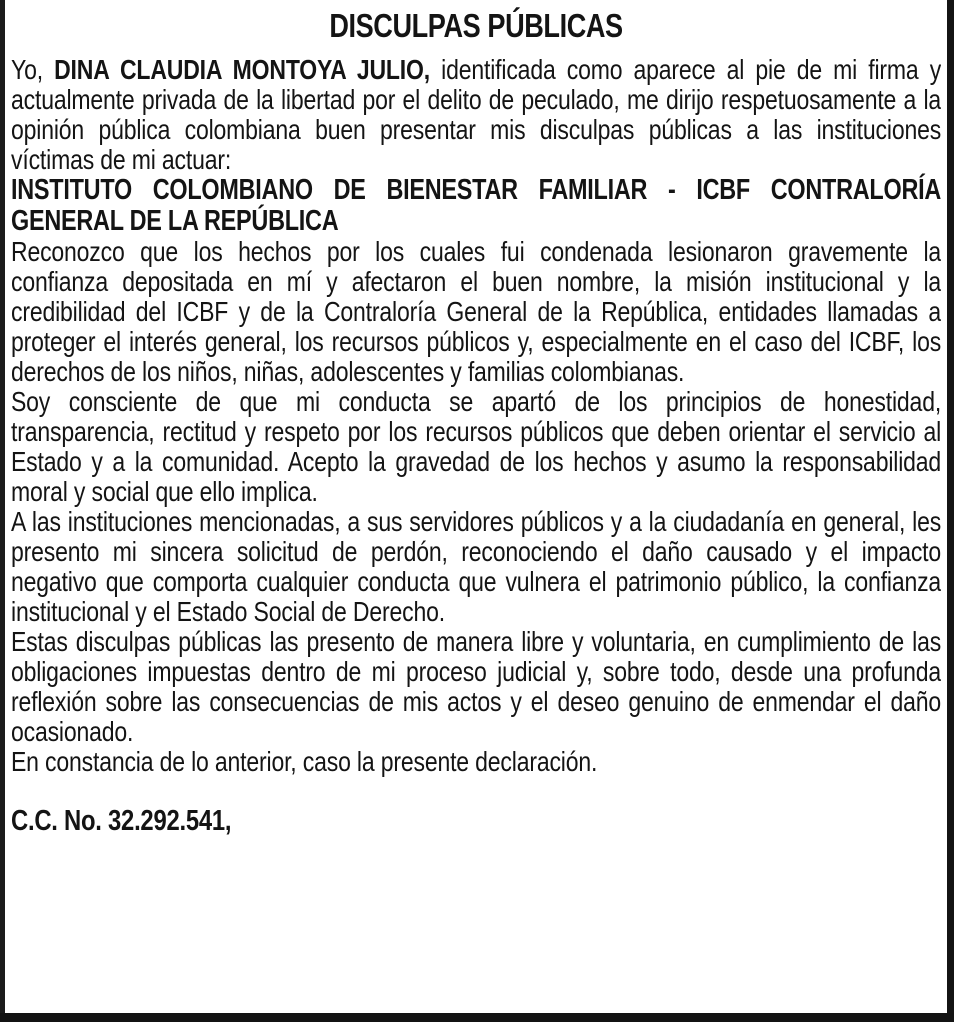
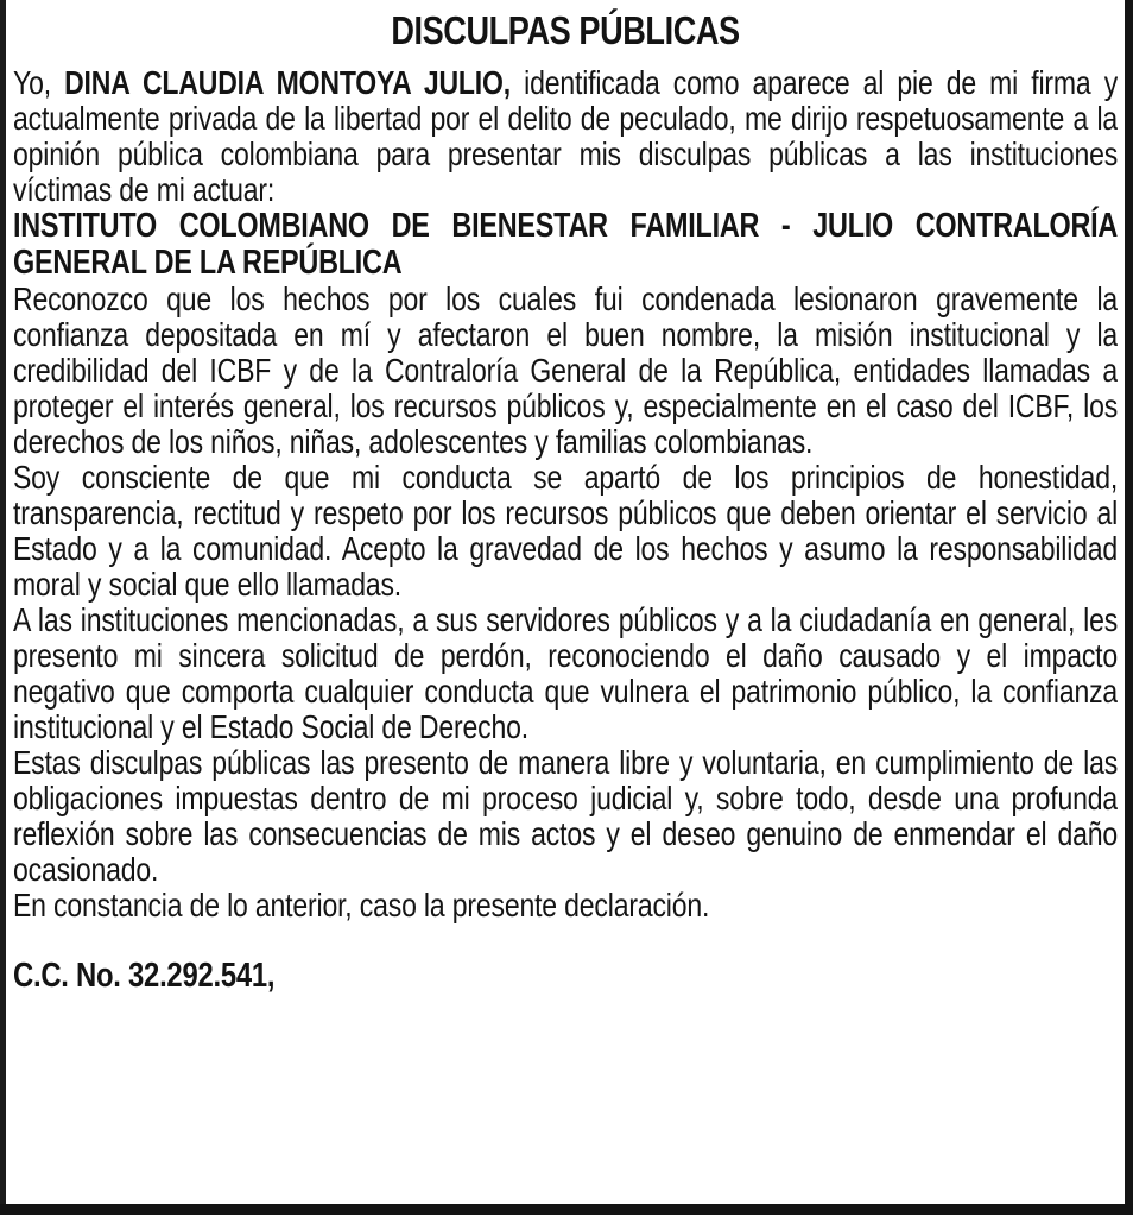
  DISCULPAS PÚBLICAS
- Yo, DINA CLAUDIA MONTOYA JULIO, identificada como aparece al pie de mi firma y actualmente privada de la libertad por el delito de peculado, me dirijo respetuosamente a la opinión pública colombiana buen presentar mis disculpas públicas a las instituciones víctimas de mi actuar:
+ Yo, DINA CLAUDIA MONTOYA JULIO, identificada como aparece al pie de mi firma y actualmente privada de la libertad por el delito de peculado, me dirijo respetuosamente a la opinión pública colombiana para presentar mis disculpas públicas a las instituciones víctimas de mi actuar:
- INSTITUTO COLOMBIANO DE BIENESTAR FAMILIAR - ICBF CONTRALORÍA GENERAL DE LA REPÚBLICA
+ INSTITUTO COLOMBIANO DE BIENESTAR FAMILIAR - JULIO CONTRALORÍA GENERAL DE LA REPÚBLICA
  Reconozco que los hechos por los cuales fui condenada lesionaron gravemente la confianza depositada en mí y afectaron el buen nombre, la misión institucional y la credibilidad del ICBF y de la Contraloría General de la República, entidades llamadas a proteger el interés general, los recursos públicos y, especialmente en el caso del ICBF, los derechos de los niños, niñas, adolescentes y familias colombianas.
- Soy consciente de que mi conducta se apartó de los principios de honestidad, transparencia, rectitud y respeto por los recursos públicos que deben orientar el servicio al Estado y a la comunidad. Acepto la gravedad de los hechos y asumo la responsabilidad moral y social que ello implica.
+ Soy consciente de que mi conducta se apartó de los principios de honestidad, transparencia, rectitud y respeto por los recursos públicos que deben orientar el servicio al Estado y a la comunidad. Acepto la gravedad de los hechos y asumo la responsabilidad moral y social que ello llamadas.
  A las instituciones mencionadas, a sus servidores públicos y a la ciudadanía en general, les presento mi sincera solicitud de perdón, reconociendo el daño causado y el impacto negativo que comporta cualquier conducta que vulnera el patrimonio público, la confianza institucional y el Estado Social de Derecho.
  Estas disculpas públicas las presento de manera libre y voluntaria, en cumplimiento de las obligaciones impuestas dentro de mi proceso judicial y, sobre todo, desde una profunda reflexión sobre las consecuencias de mis actos y el deseo genuino de enmendar el daño ocasionado.
  En constancia de lo anterior, caso la presente declaración.
  C.C. No. 32.292.541,
